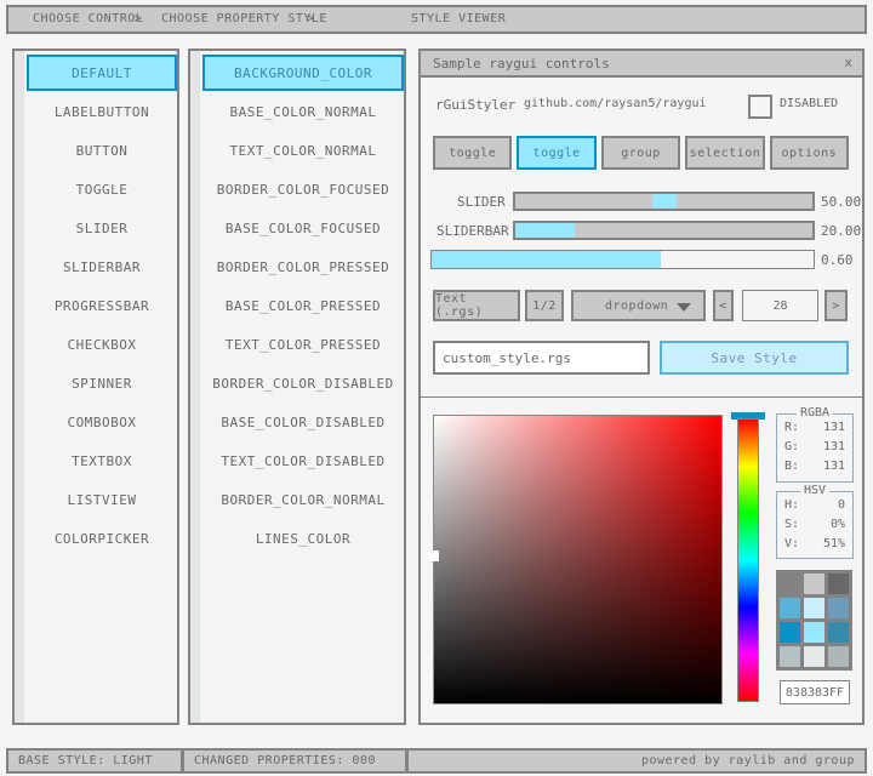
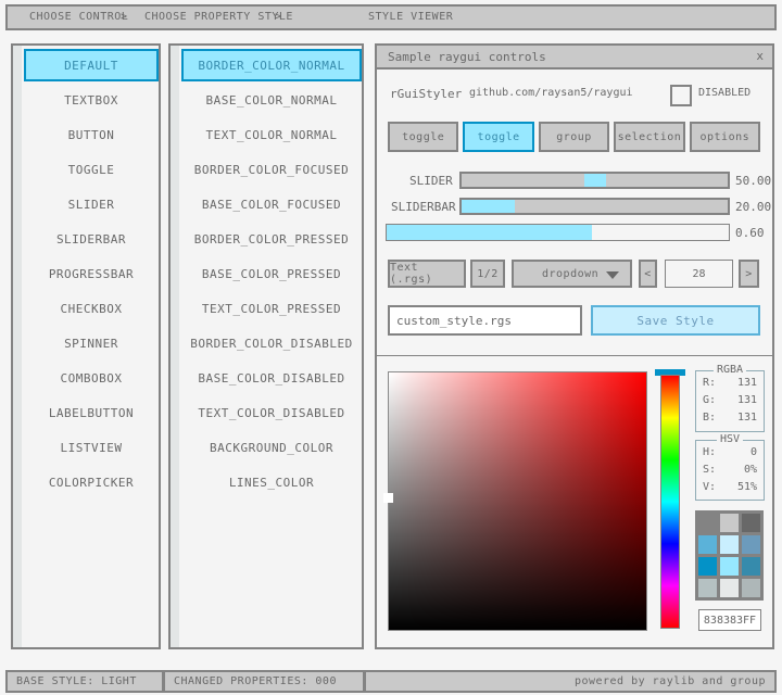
  CHOOSE CONTROL
  >
  CHOOSE PROPERTY STYLE
  >
  STYLE VIEWER
  DEFAULT
- LABELBUTTON
+ TEXTBOX
  BUTTON
  TOGGLE
  SLIDER
  SLIDERBAR
  PROGRESSBAR
  CHECKBOX
  SPINNER
  COMBOBOX
- TEXTBOX
+ LABELBUTTON
  LISTVIEW
  COLORPICKER
- BACKGROUND_COLOR
+ BORDER_COLOR_NORMAL
  BASE_COLOR_NORMAL
  TEXT_COLOR_NORMAL
  BORDER_COLOR_FOCUSED
  BASE_COLOR_FOCUSED
  BORDER_COLOR_PRESSED
  BASE_COLOR_PRESSED
  TEXT_COLOR_PRESSED
  BORDER_COLOR_DISABLED
  BASE_COLOR_DISABLED
  TEXT_COLOR_DISABLED
- BORDER_COLOR_NORMAL
+ BACKGROUND_COLOR
  LINES_COLOR
  Sample raygui controls
  x
  rGuiStyler
  github.com/raysan5/raygui
  DISABLED
  toggle
  toggle
  group
  selection
  options
  SLIDER
  50.00
  SLIDERBAR
  20.00
  0.60
  Text (.rgs)
  1/2
  dropdown
  <
  28
  >
  custom_style.rgs
  Save Style
  RGBA
  R:
  131
  G:
  131
  B:
  131
  HSV
  H:
  0
  S:
  0%
  V:
  51%
  838383FF
  BASE STYLE: LIGHT
  CHANGED PROPERTIES: 000
  powered by raylib and group
